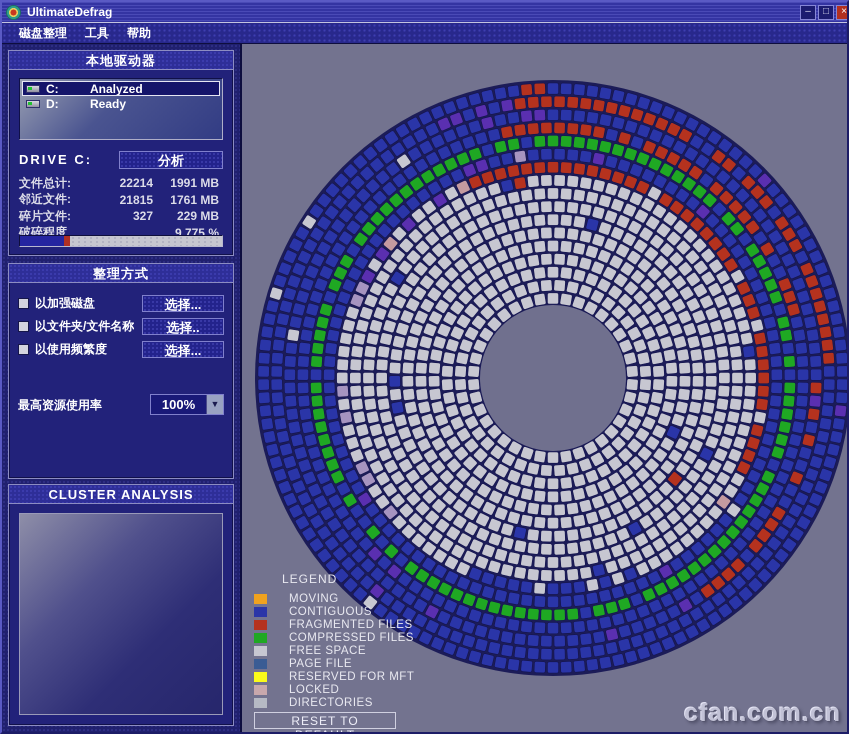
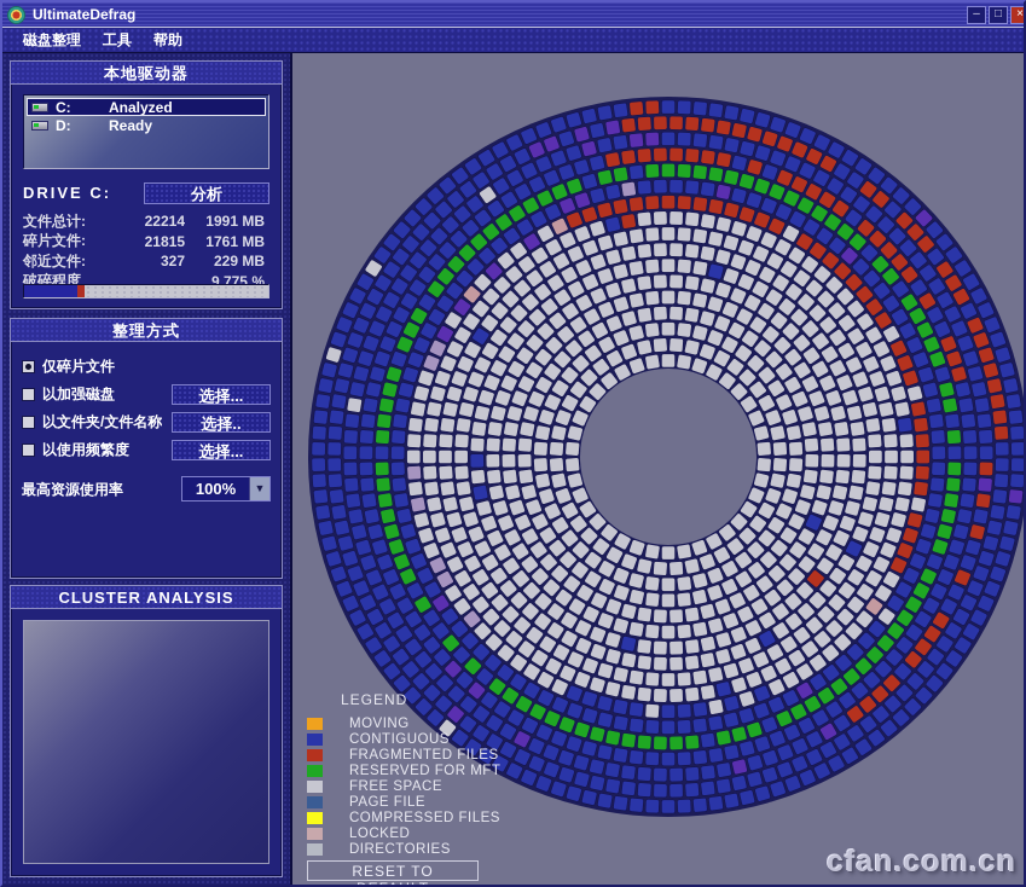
  UltimateDefrag
  –
  □
  ×
  磁盘整理
  工具
  帮助
  本地驱动器
  C:
  Analyzed
  D:
  Ready
  DRIVE C:
  分析
  文件总计:
  22214
  1991 MB
- 邻近文件:
+ 碎片文件:
  21815
  1761 MB
- 碎片文件:
+ 邻近文件:
  327
  229 MB
  破碎程度
  9.775 %
  整理方式
+ 仅碎片文件
  以加强磁盘
  选择...
  以文件夹/文件名称
  选择..
  以使用频繁度
  选择...
  最高资源使用率
  100%
  ▼
  CLUSTER ANALYSIS
  LEGEND
  MOVING
  CONTIGUOUS
  FRAGMENTED FILES
- COMPRESSED FILES
+ RESERVED FOR MFT
  FREE SPACE
  PAGE FILE
- RESERVED FOR MFT
+ COMPRESSED FILES
  LOCKED
  DIRECTORIES
  cfan.com.cn
